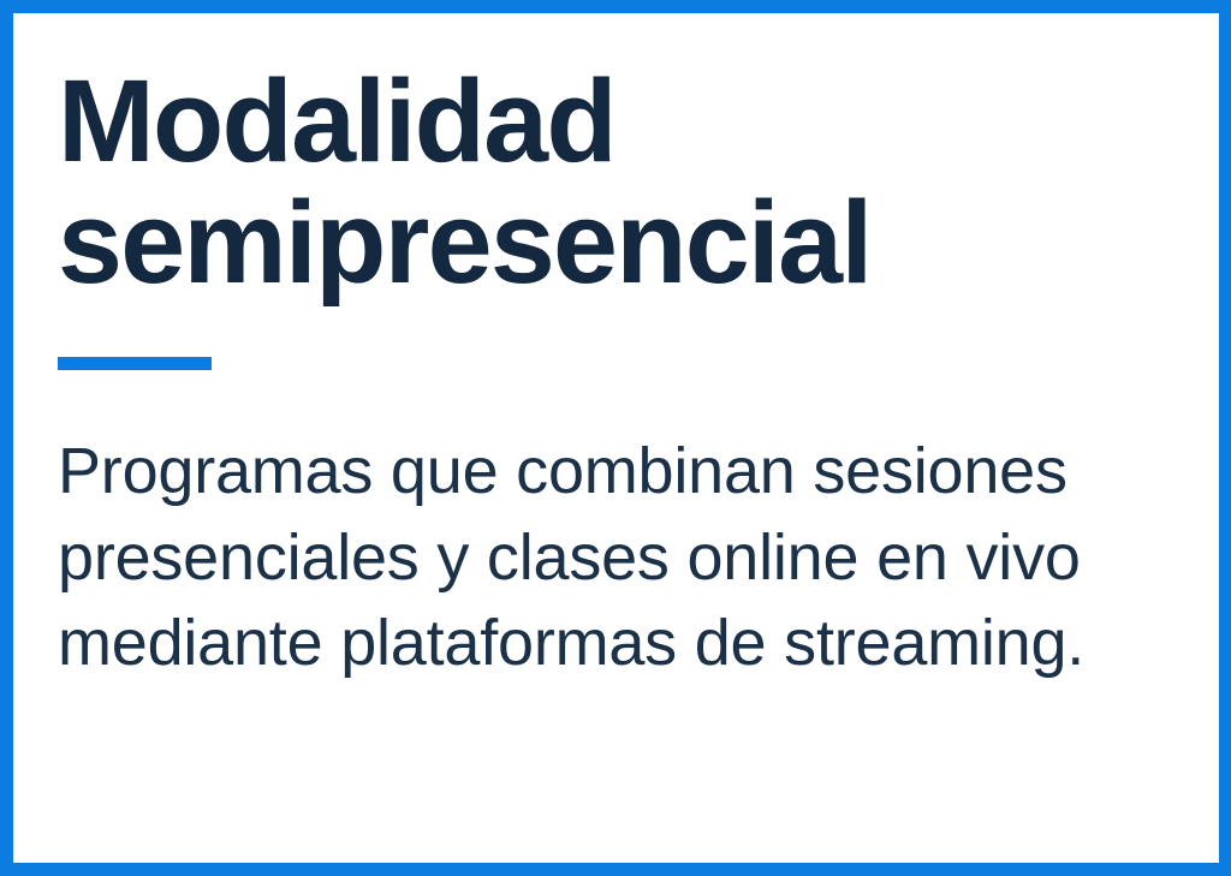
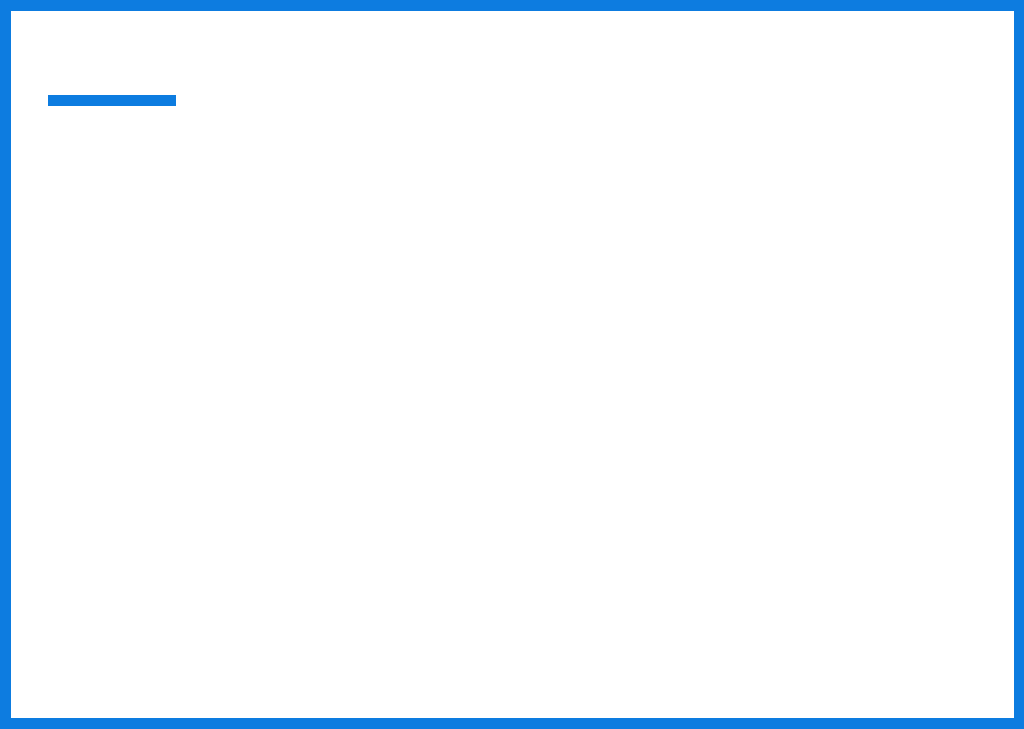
- Modalidad
- semipresencial
- Programas que combinan sesiones presenciales y clases online en vivo mediante plataformas de streaming.
